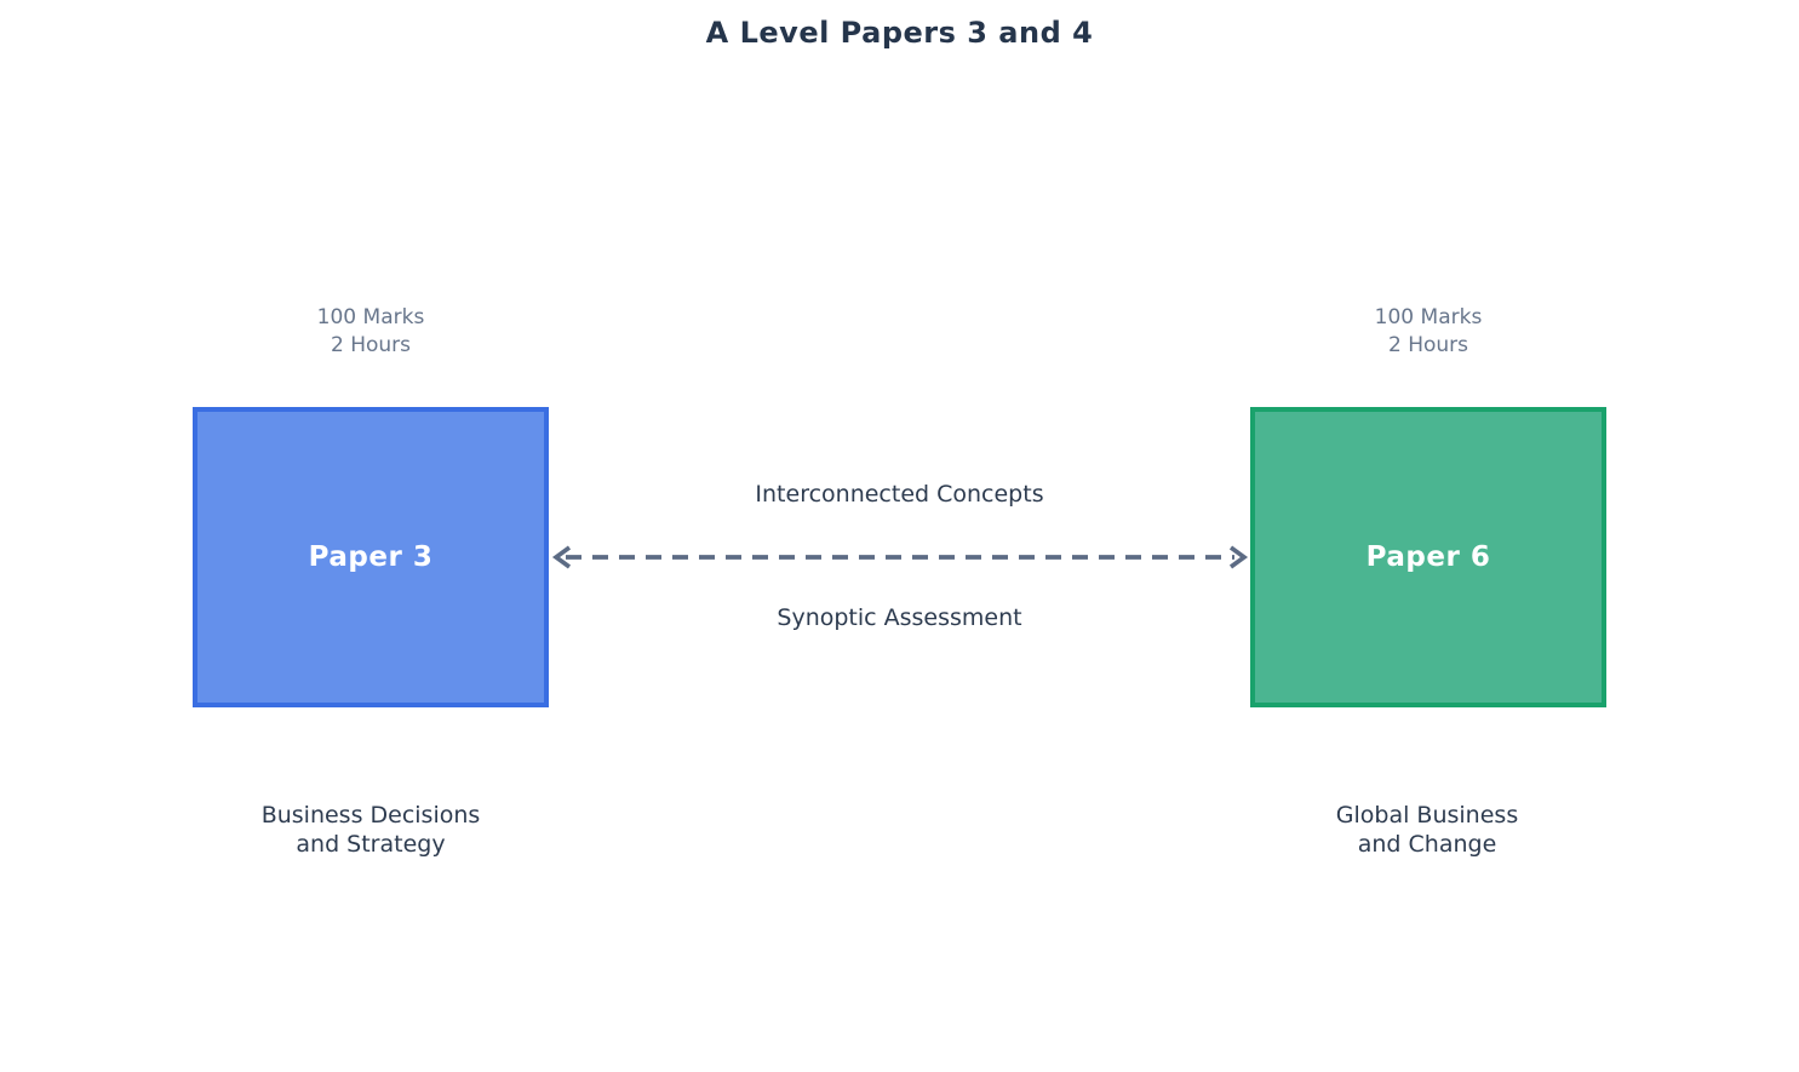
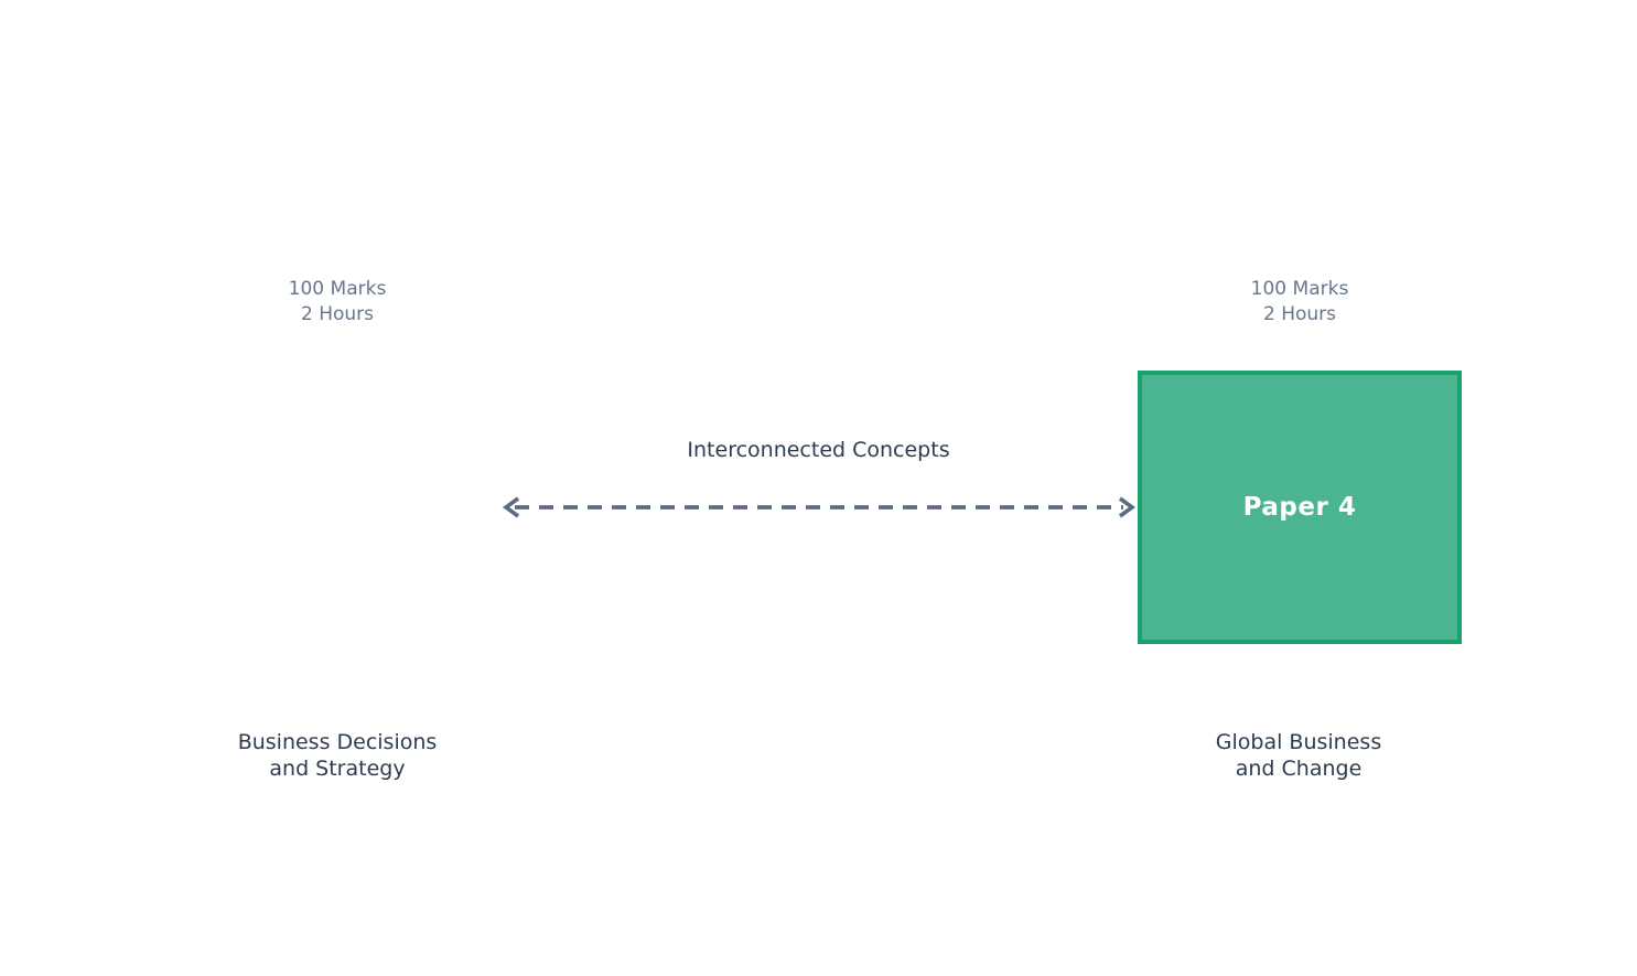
- A Level Papers 3 and 4
  100 Marks
  2 Hours
  100 Marks
  2 Hours
- Paper 3
- Paper 6
+ Paper 4
  Interconnected Concepts
- Synoptic Assessment
  Business Decisions
  and Strategy
  Global Business
  and Change
